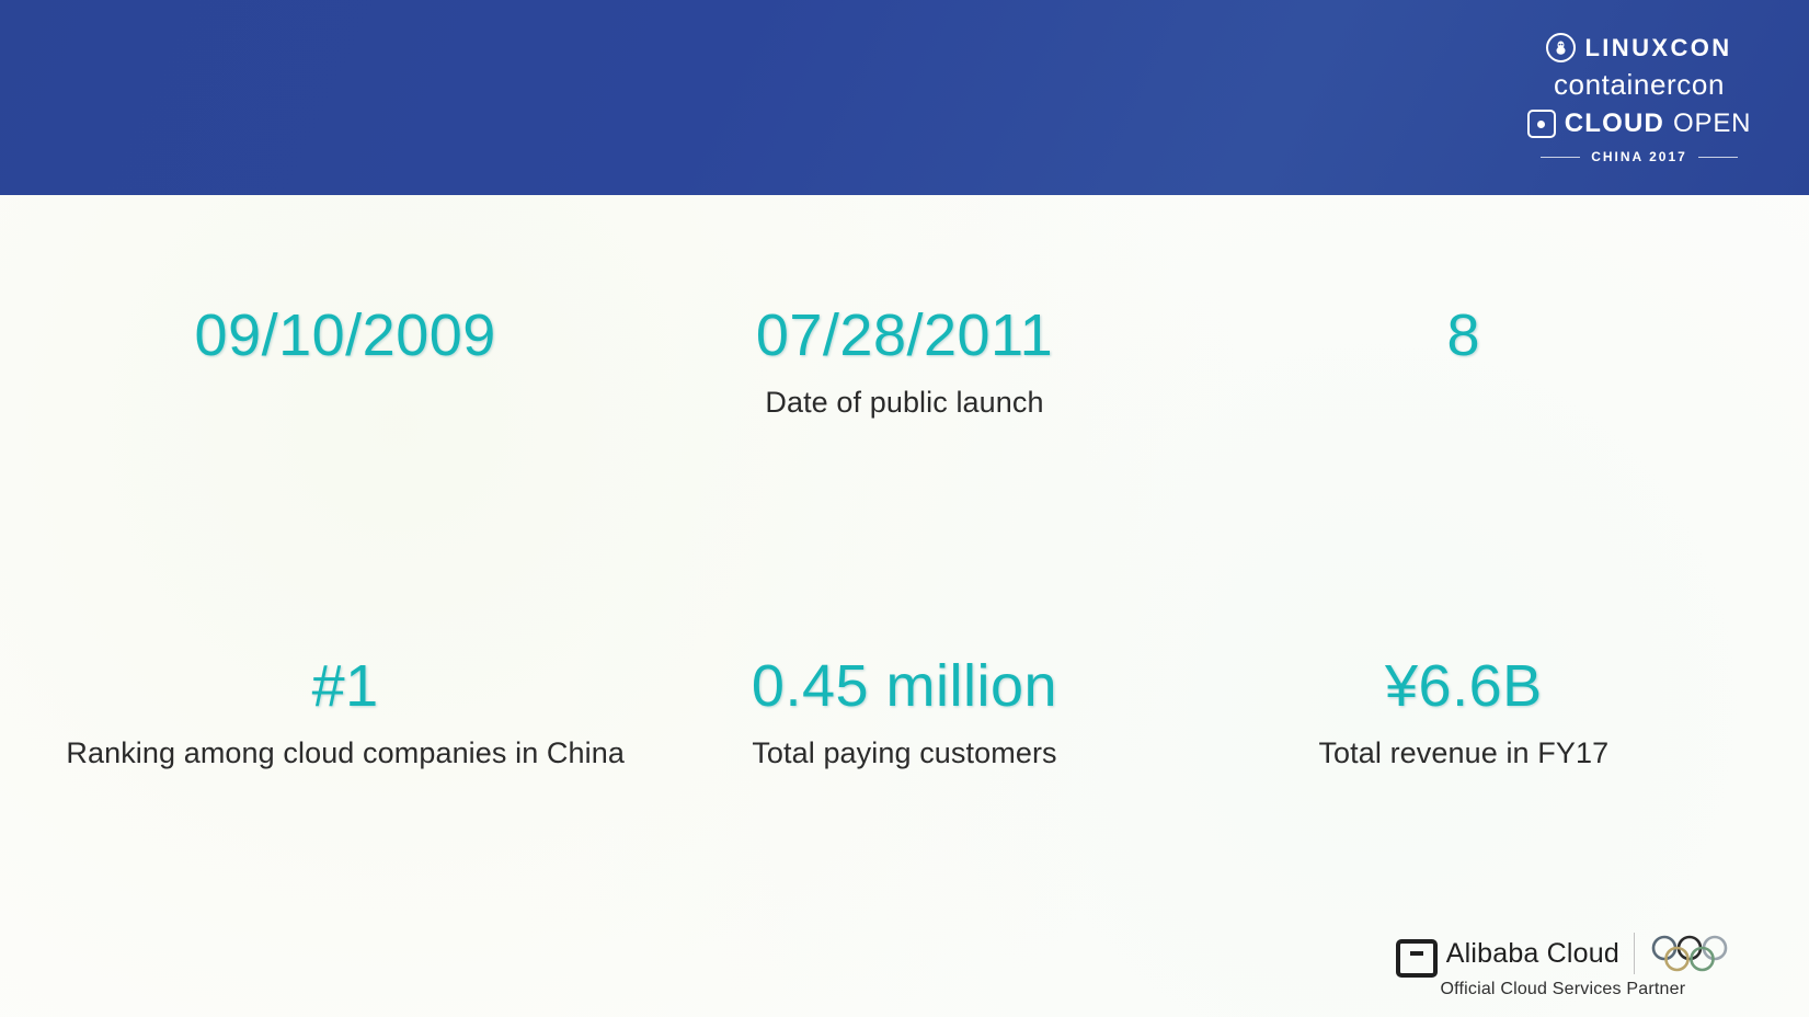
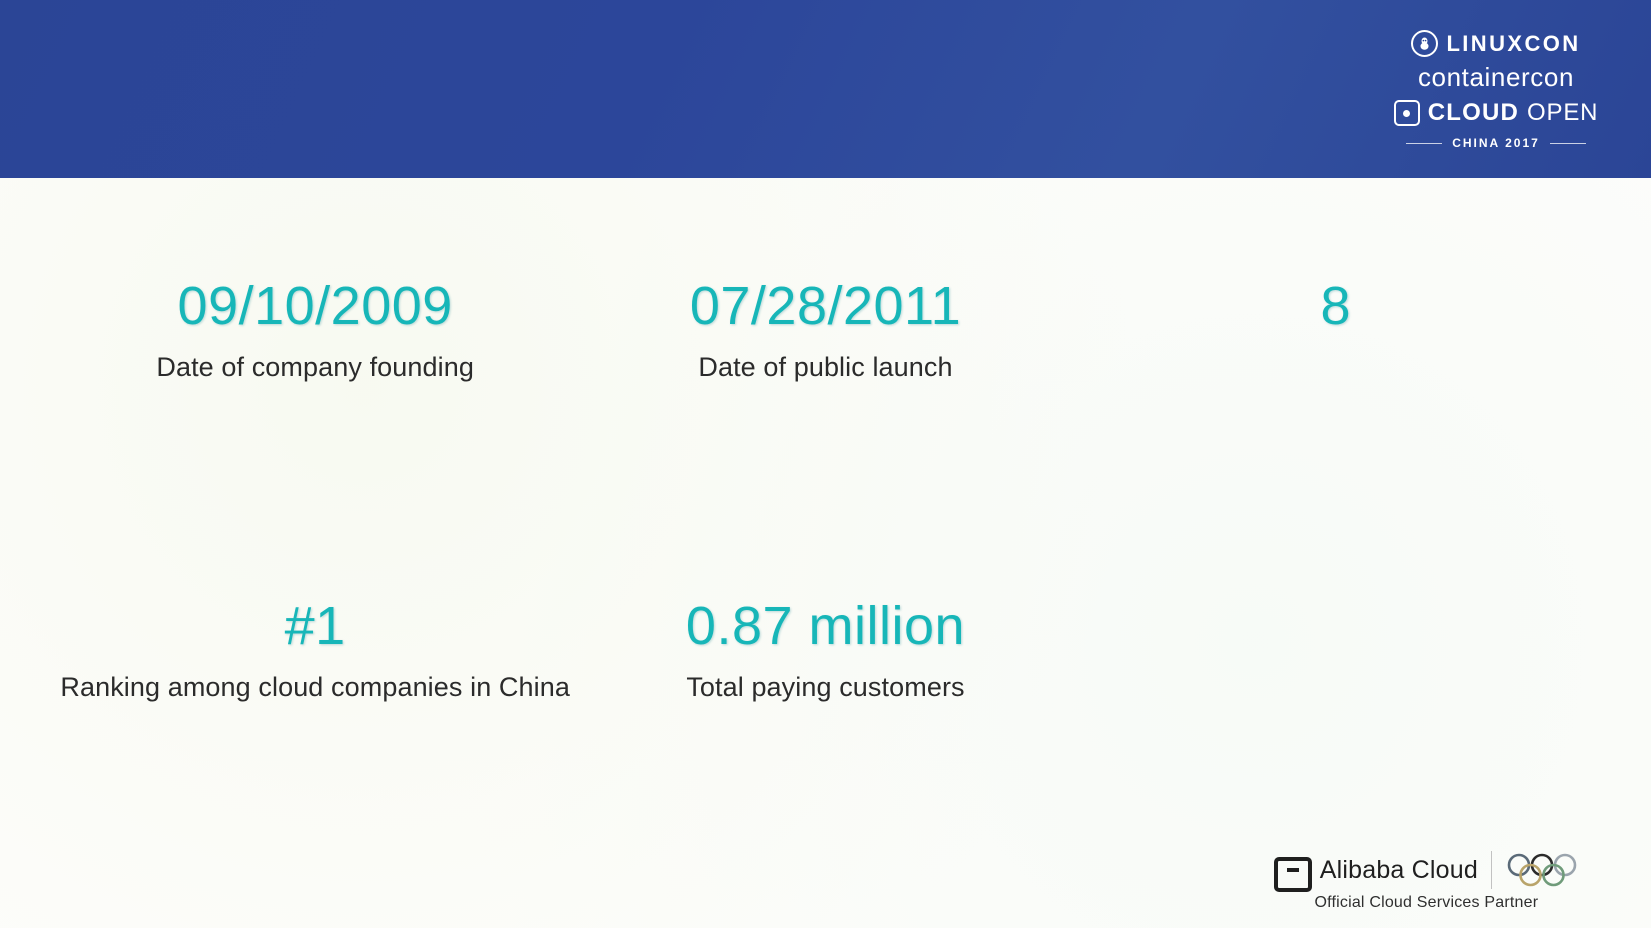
  LINUXCON
  containercon
  CLOUD
  OPEN
  CHINA 2017
  09/10/2009
+ Date of company founding
  07/28/2011
  Date of public launch
  8
  #1
  Ranking among cloud companies in China
- 0.45 million
+ 0.87 million
  Total paying customers
- ¥6.6B
- Total revenue in FY17
  Alibaba Cloud
  Official Cloud Services Partner
